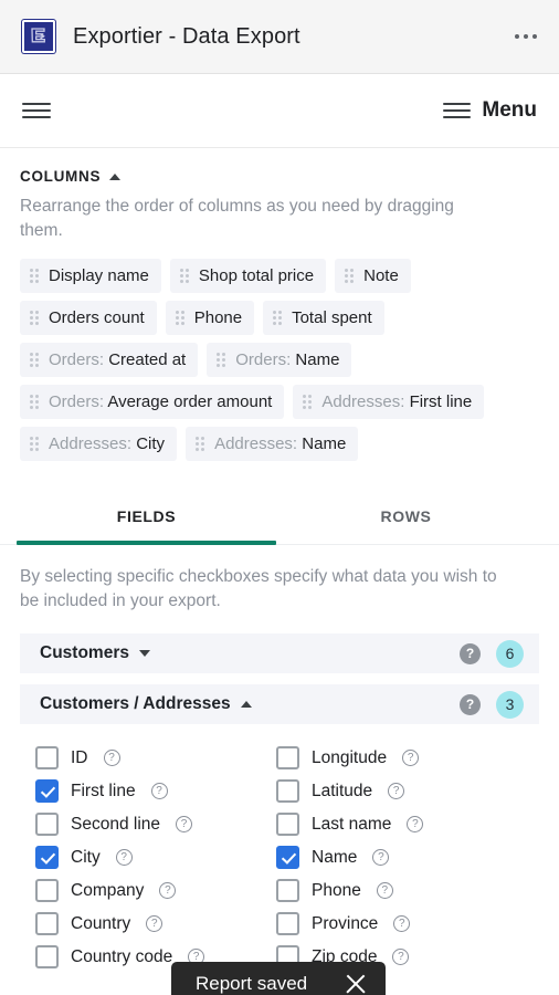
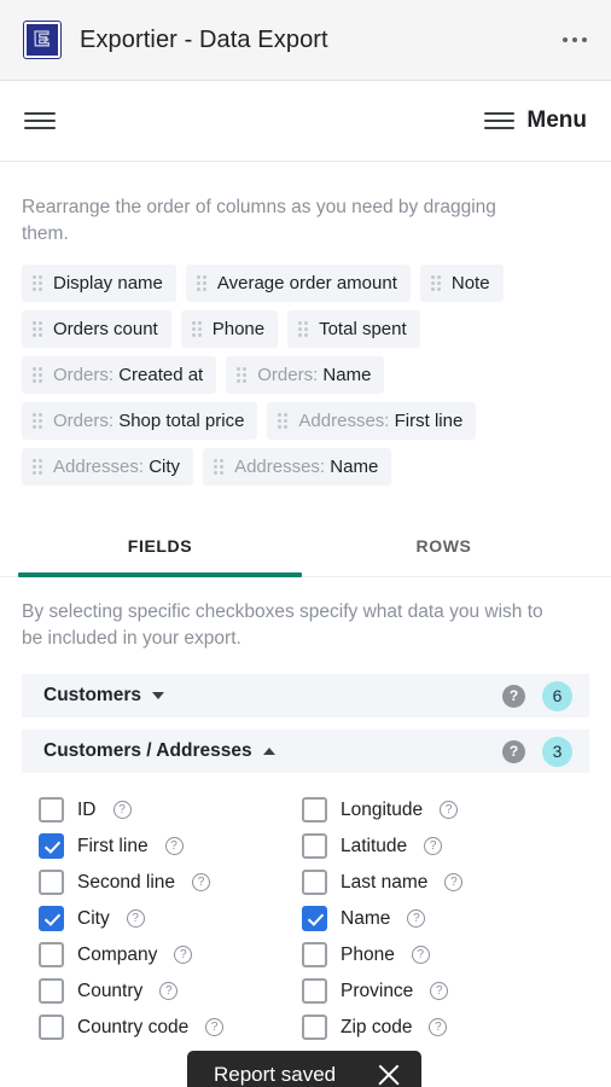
  Exportier - Data Export
  Menu
- COLUMNS
  Rearrange the order of columns as you need by dragging them.
  Display name
- Shop total price
+ Average order amount
  Note
  Orders count
  Phone
  Total spent
  Orders: Created at
  Orders: Name
- Orders: Average order amount
+ Orders: Shop total price
  Addresses: First line
  Addresses: City
  Addresses: Name
  FIELDS
  ROWS
  By selecting specific checkboxes specify what data you wish to be included in your export.
  Customers
  ?
  6
  Customers / Addresses
  ?
  3
  ID
  ?
  Longitude
  ?
  First line
  ?
  Latitude
  ?
  Second line
  ?
  Last name
  ?
  City
  ?
  Name
  ?
  Company
  ?
  Phone
  ?
  Country
  ?
  Province
  ?
  Country code
  ?
  Zip code
  ?
  Report saved
